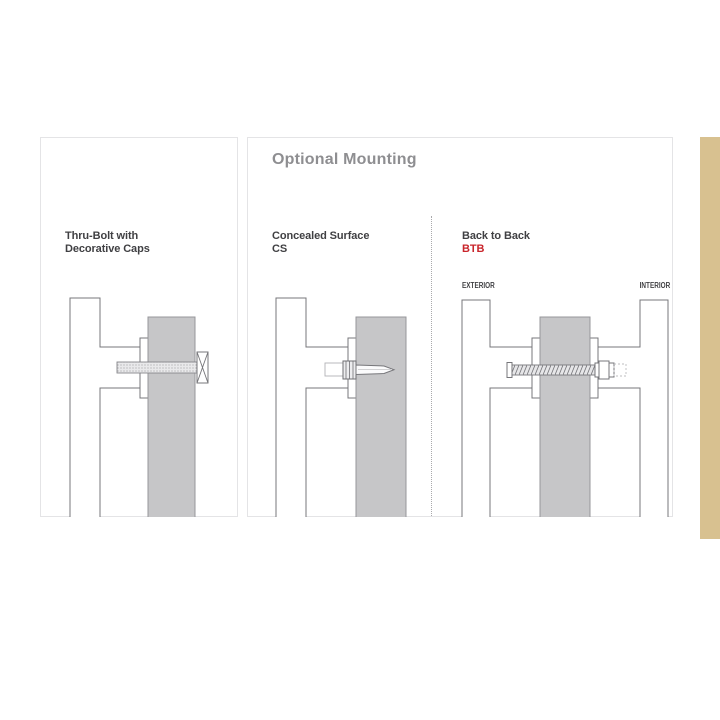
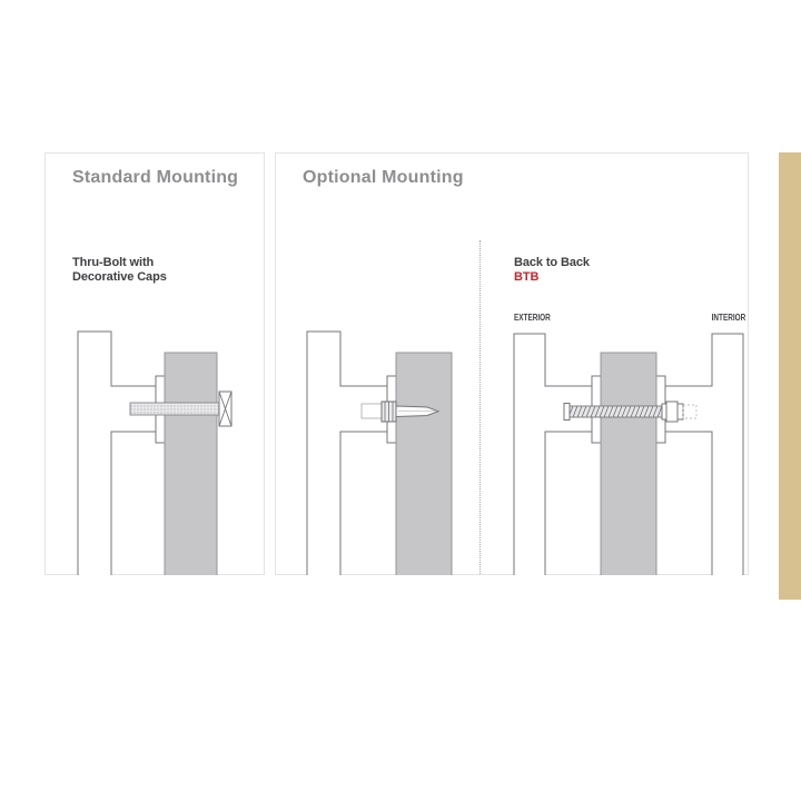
+ Standard Mounting
  Thru-Bolt with
  Decorative Caps
  Optional Mounting
- Concealed Surface
- CS
  Back to Back
  BTB
  EXTERIOR
  INTERIOR
